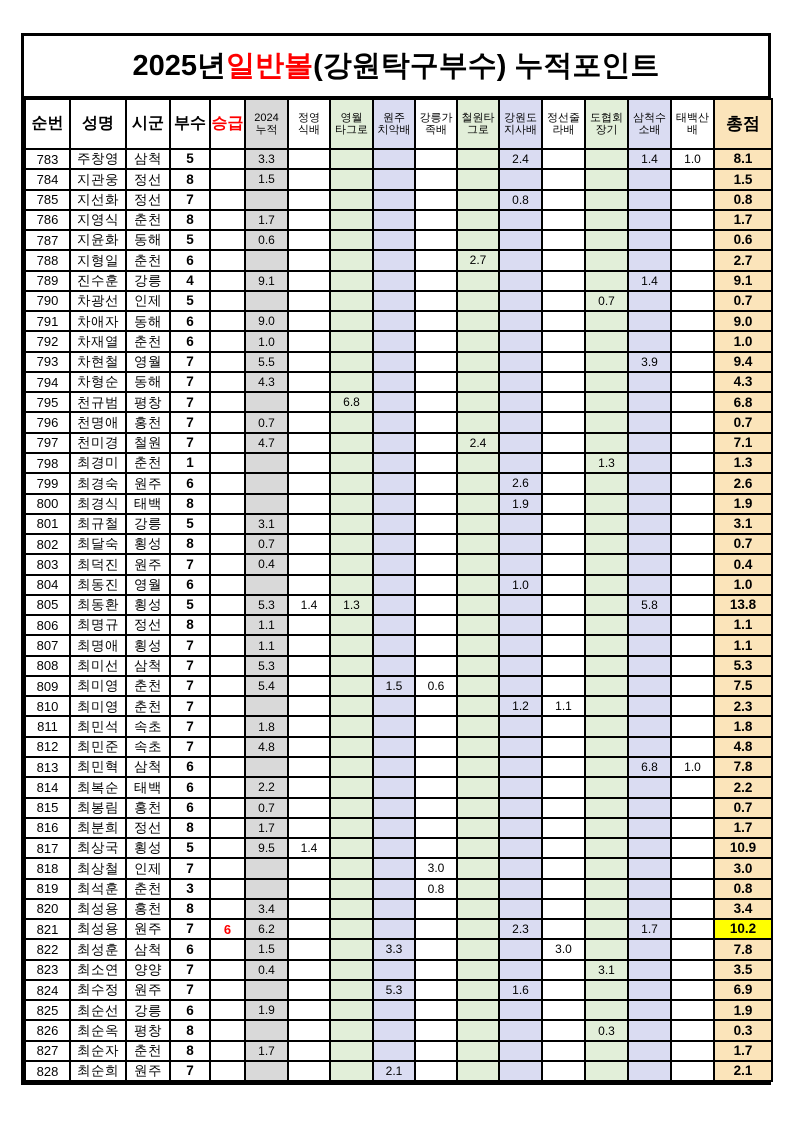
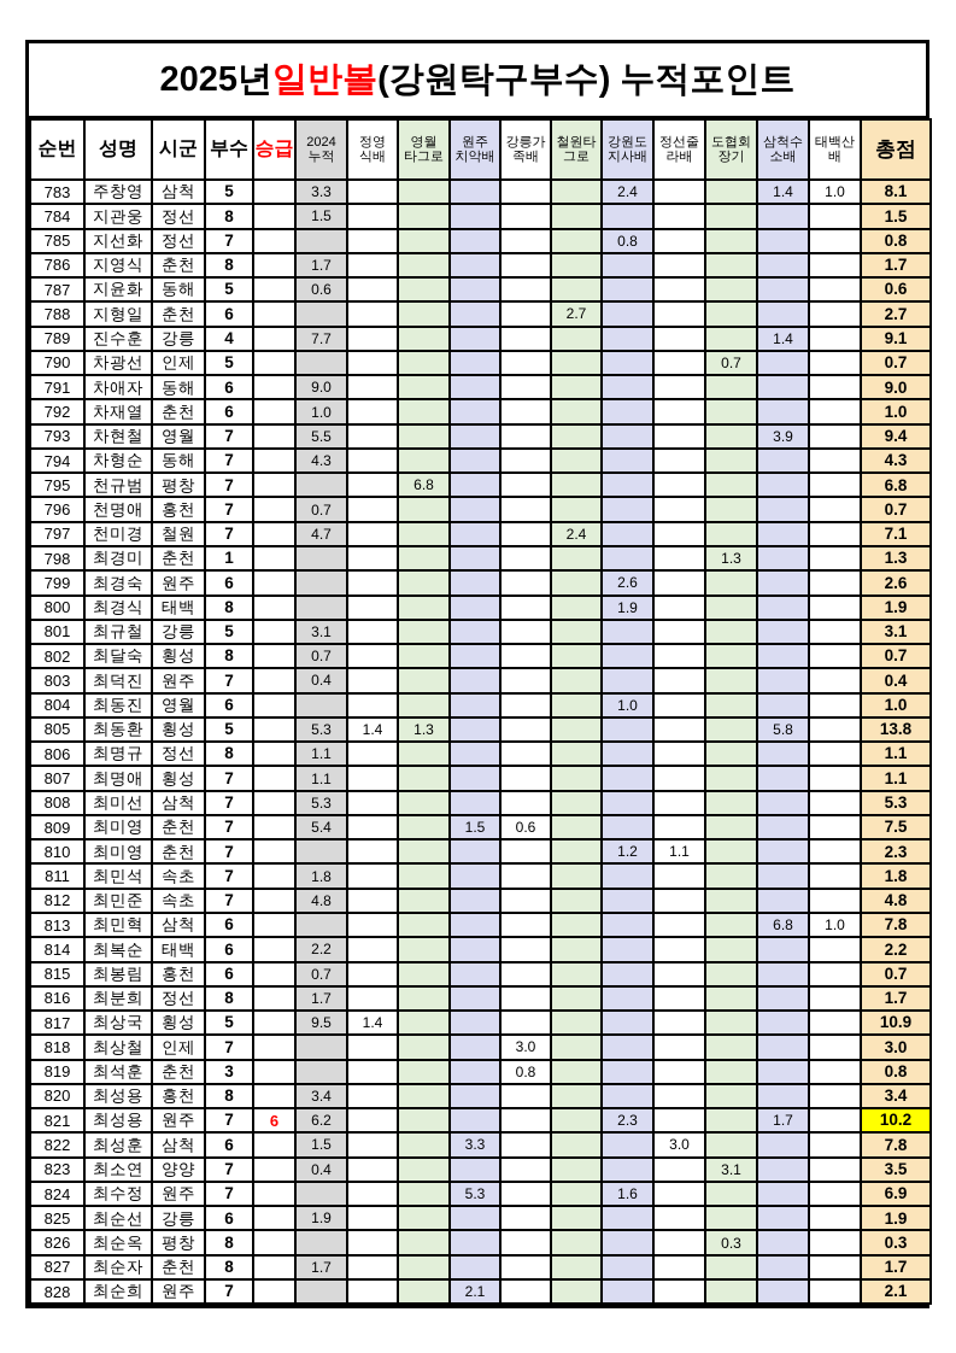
  2025년
  일반볼
  (강원탁구부수) 누적포인트
  순번	성명	시군	부수	승급	2024 누적	정영 식배	영월 타그로	원주 치악배	강릉가 족배	철원타 그로	강원도 지사배	정선줄 라배	도협회 장기	삼척수 소배	태백산 배	총점
  783	주창영	삼척	5		3.3						2.4			1.4	1.0	8.1
  784	지관웅	정선	8		1.5											1.5
  785	지선화	정선	7								0.8					0.8
  786	지영식	춘천	8		1.7											1.7
  787	지윤화	동해	5		0.6											0.6
  788	지형일	춘천	6							2.7						2.7
- 789	진수훈	강릉	4		9.1									1.4		9.1
+ 789	진수훈	강릉	4		7.7									1.4		9.1
  790	차광선	인제	5										0.7			0.7
  791	차애자	동해	6		9.0											9.0
  792	차재열	춘천	6		1.0											1.0
  793	차현철	영월	7		5.5									3.9		9.4
  794	차형순	동해	7		4.3											4.3
  795	천규범	평창	7				6.8									6.8
  796	천명애	홍천	7		0.7											0.7
  797	천미경	철원	7		4.7					2.4						7.1
  798	최경미	춘천	1										1.3			1.3
  799	최경숙	원주	6								2.6					2.6
  800	최경식	태백	8								1.9					1.9
  801	최규철	강릉	5		3.1											3.1
  802	최달숙	횡성	8		0.7											0.7
  803	최덕진	원주	7		0.4											0.4
  804	최동진	영월	6								1.0					1.0
  805	최동환	횡성	5		5.3	1.4	1.3							5.8		13.8
  806	최명규	정선	8		1.1											1.1
  807	최명애	횡성	7		1.1											1.1
  808	최미선	삼척	7		5.3											5.3
  809	최미영	춘천	7		5.4			1.5	0.6							7.5
  810	최미영	춘천	7								1.2	1.1				2.3
  811	최민석	속초	7		1.8											1.8
  812	최민준	속초	7		4.8											4.8
  813	최민혁	삼척	6											6.8	1.0	7.8
  814	최복순	태백	6		2.2											2.2
  815	최봉림	홍천	6		0.7											0.7
  816	최분희	정선	8		1.7											1.7
  817	최상국	횡성	5		9.5	1.4										10.9
  818	최상철	인제	7						3.0							3.0
  819	최석훈	춘천	3						0.8							0.8
  820	최성용	홍천	8		3.4											3.4
  821	최성용	원주	7	6	6.2						2.3			1.7		10.2
  822	최성훈	삼척	6		1.5			3.3				3.0				7.8
  823	최소연	양양	7		0.4								3.1			3.5
  824	최수정	원주	7					5.3			1.6					6.9
  825	최순선	강릉	6		1.9											1.9
  826	최순옥	평창	8										0.3			0.3
  827	최순자	춘천	8		1.7											1.7
  828	최순희	원주	7					2.1								2.1
